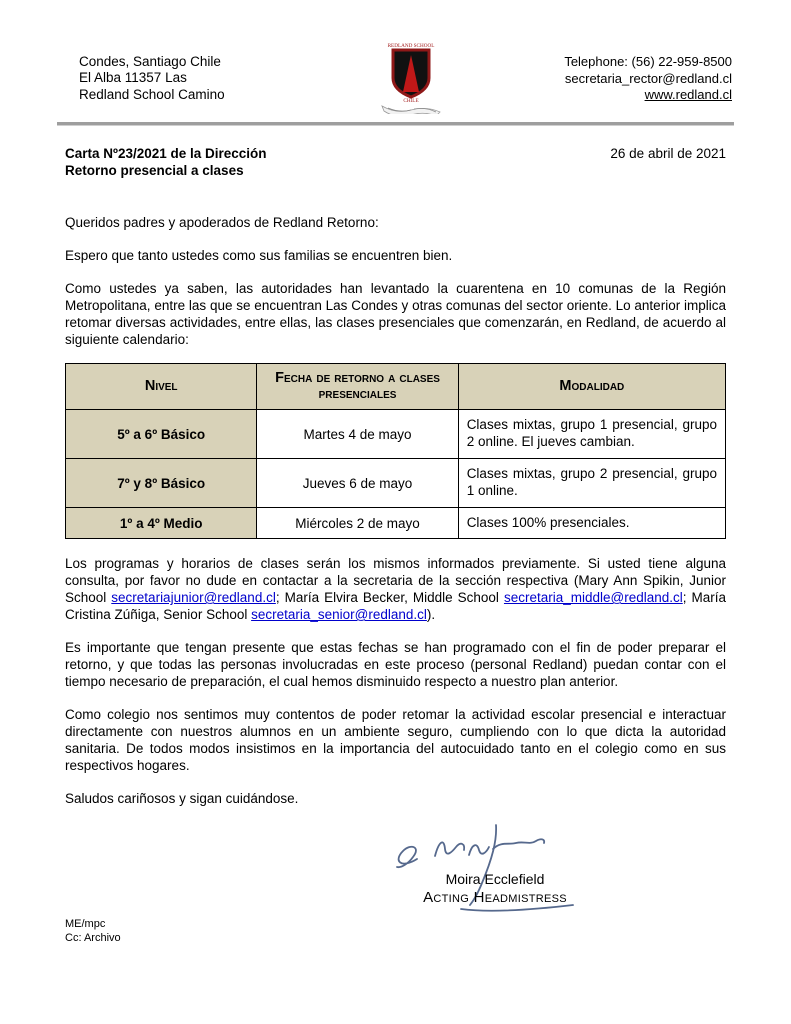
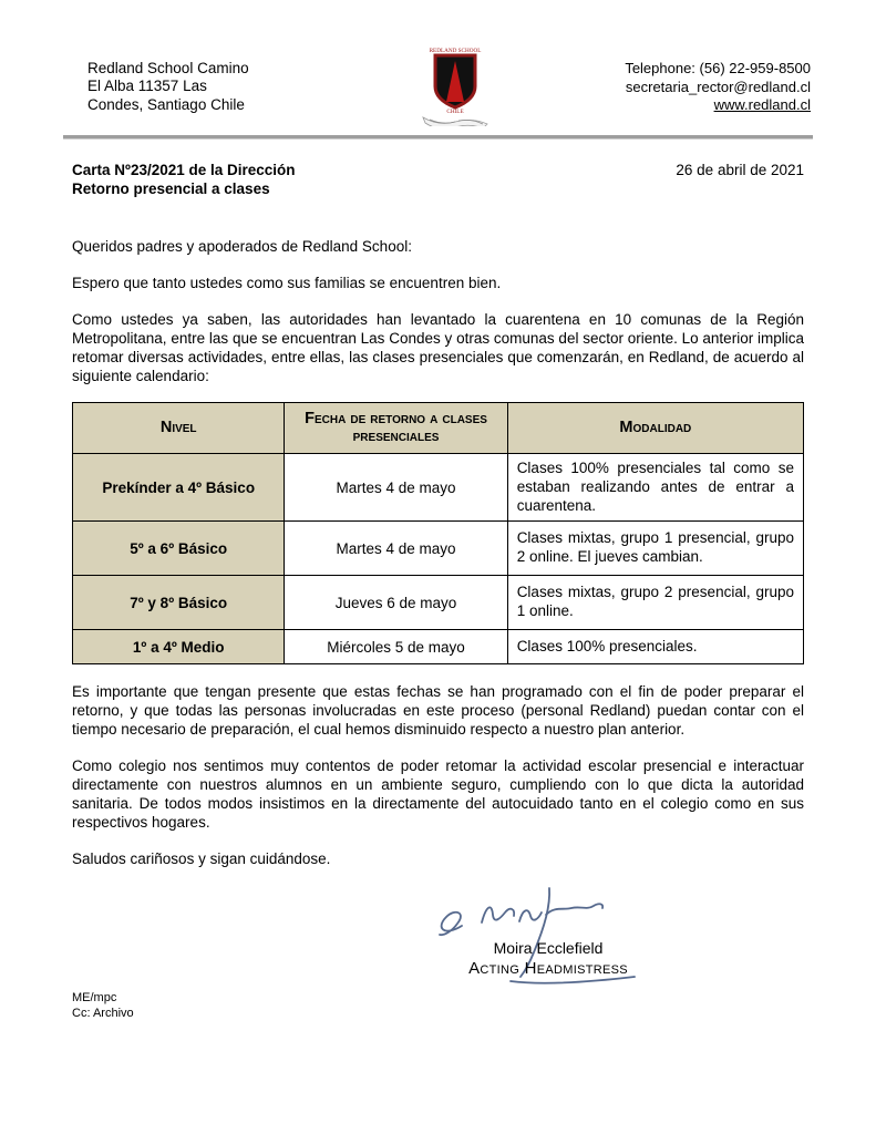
- Condes, Santiago Chile
+ Redland School Camino
  El Alba 11357 Las
- Redland School Camino
+ Condes, Santiago Chile
  Telephone: (56) 22-959-8500
  secretaria_rector@redland.cl
  www.redland.cl
  Carta Nº23/2021 de la Dirección
  Retorno presencial a clases
  26 de abril de 2021
- Queridos padres y apoderados de Redland Retorno:
+ Queridos padres y apoderados de Redland School:
  Espero que tanto ustedes como sus familias se encuentren bien.
  Como ustedes ya saben, las autoridades han levantado la cuarentena en 10 comunas de la Región Metropolitana, entre las que se encuentran Las Condes y otras comunas del sector oriente. Lo anterior implica retomar diversas actividades, entre ellas, las clases presenciales que comenzarán, en Redland, de acuerdo al siguiente calendario:
  Nivel	Fecha de retorno a clases presenciales	Modalidad
+ Prekínder a 4º Básico	Martes 4 de mayo	Clases 100% presenciales tal como se estaban realizando antes de entrar a cuarentena.
  5º a 6º Básico	Martes 4 de mayo	Clases mixtas, grupo 1 presencial, grupo 2 online. El jueves cambian.
  7º y 8º Básico	Jueves 6 de mayo	Clases mixtas, grupo 2 presencial, grupo 1 online.
- 1º a 4º Medio	Miércoles 2 de mayo	Clases 100% presenciales.
+ 1º a 4º Medio	Miércoles 5 de mayo	Clases 100% presenciales.
- Los programas y horarios de clases serán los mismos informados previamente. Si usted tiene alguna consulta, por favor no dude en contactar a la secretaria de la sección respectiva (Mary Ann Spikin, Junior School secretariajunior@redland.cl; María Elvira Becker, Middle School secretaria_middle@redland.cl; María Cristina Zúñiga, Senior School secretaria_senior@redland.cl).
  Es importante que tengan presente que estas fechas se han programado con el fin de poder preparar el retorno, y que todas las personas involucradas en este proceso (personal Redland) puedan contar con el tiempo necesario de preparación, el cual hemos disminuido respecto a nuestro plan anterior.
- Como colegio nos sentimos muy contentos de poder retomar la actividad escolar presencial e interactuar directamente con nuestros alumnos en un ambiente seguro, cumpliendo con lo que dicta la autoridad sanitaria. De todos modos insistimos en la importancia del autocuidado tanto en el colegio como en sus respectivos hogares.
+ Como colegio nos sentimos muy contentos de poder retomar la actividad escolar presencial e interactuar directamente con nuestros alumnos en un ambiente seguro, cumpliendo con lo que dicta la autoridad sanitaria. De todos modos insistimos en la directamente del autocuidado tanto en el colegio como en sus respectivos hogares.
  Saludos cariñosos y sigan cuidándose.
  Moira Ecclefield
  Acting Headmistress
  ME/mpc
  Cc: Archivo
